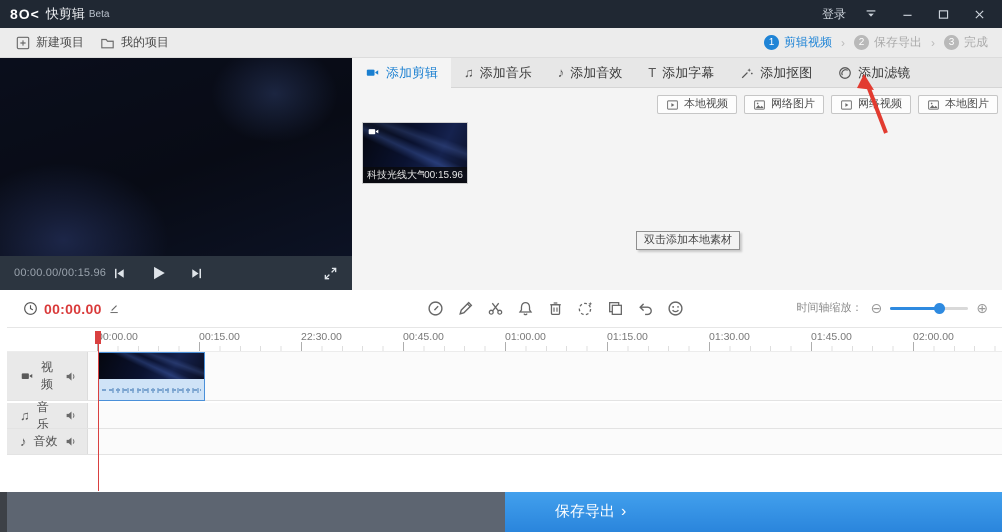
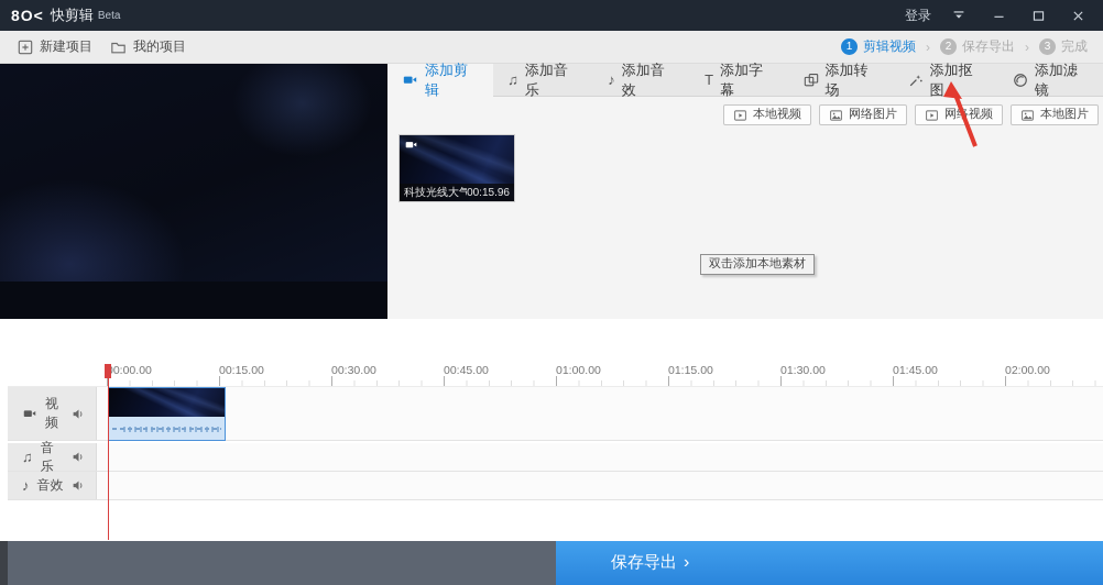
  8O<
  快剪辑
  Beta
  登录
  新建项目
  我的项目
  1
  剪辑视频
  ›
  2
  保存导出
  ›
  3
  完成
- 00:00.00/00:15.96
  添加剪辑
  ♫
  添加音乐
  ♪
  添加音效
  T
  添加字幕
+ 添加转场
  添加抠图
  添加滤镜
  本地视频
  网络图片
  网视频
  本地图片
  00:15.96
  双击添加本地素材
- 00:00.00
- 时间轴缩放：
- ⊖
- ⊕
  0:00.00
  00:15.00
- 22:30.00
+ 00:30.00
  00:45.00
  01:00.00
  01:15.00
  01:30.00
  01:45.00
  02:00.00
  视频
  ♫
  音乐
  ♪
  音效
  保存导出
  ›
